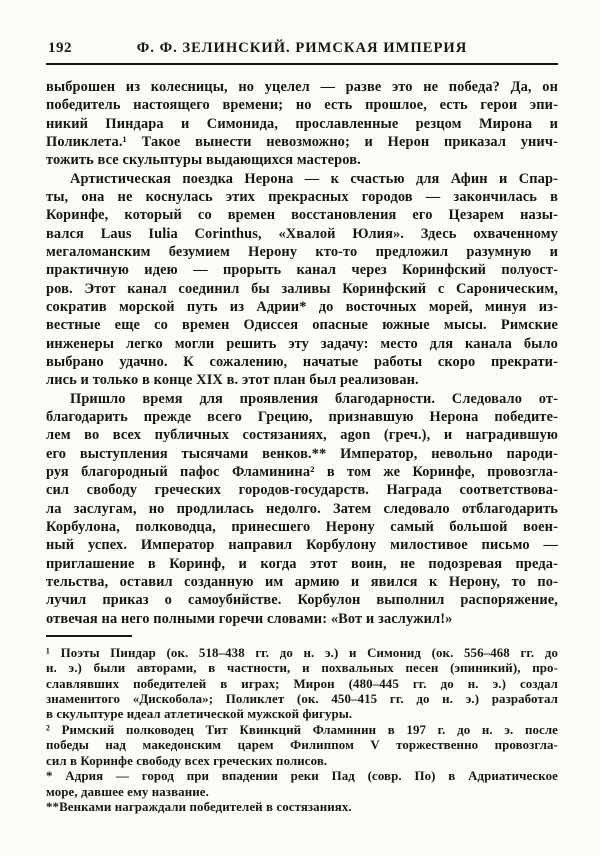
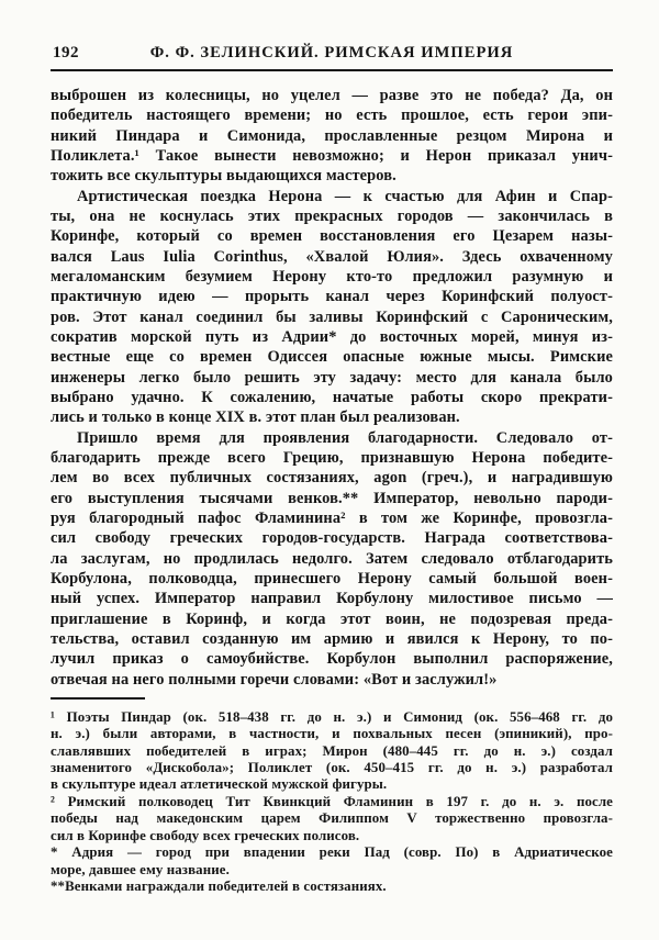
  192
  Ф. Ф. ЗЕЛИНСКИЙ. РИМСКАЯ ИМПЕРИЯ
  выброшен из колесницы, но уцелел — разве это не победа? Да, он
  победитель настоящего времени; но есть прошлое, есть герои эпи-
  никий Пиндара и Симонида, прославленные резцом Мирона и
  Поликлета.¹ Такое вынести невозможно; и Нерон приказал унич-
  тожить все скульптуры выдающихся мастеров.
  Артистическая поездка Нерона — к счастью для Афин и Спар-
  ты, она не коснулась этих прекрасных городов — закончилась в
  Коринфе, который со времен восстановления его Цезарем назы-
  вался Laus Iulia Corinthus, «Хвалой Юлия». Здесь охваченному
  мегаломанским безумием Нерону кто-то предложил разумную и
  практичную идею — прорыть канал через Коринфский полуост-
  ров. Этот канал соединил бы заливы Коринфский с Сароническим,
  сократив морской путь из Адрии* до восточных морей, минуя из-
  вестные еще со времен Одиссея опасные южные мысы. Римские
- инженеры легко могли решить эту задачу: место для канала было
+ инженеры легко было решить эту задачу: место для канала было
  выбрано удачно. К сожалению, начатые работы скоро прекрати-
  лись и только в конце XIX в. этот план был реализован.
  Пришло время для проявления благодарности. Следовало от-
  благодарить прежде всего Грецию, признавшую Нерона победите-
  лем во всех публичных состязаниях, agon (греч.), и наградившую
  его выступления тысячами венков.** Император, невольно пароди-
  руя благородный пафос Фламинина² в том же Коринфе, провозгла-
  сил свободу греческих городов-государств. Награда соответствова-
  ла заслугам, но продлилась недолго. Затем следовало отблагодарить
  Корбулона, полководца, принесшего Нерону самый большой воен-
  ный успех. Император направил Корбулону милостивое письмо —
  приглашение в Коринф, и когда этот воин, не подозревая преда-
  тельства, оставил созданную им армию и явился к Нерону, то по-
  лучил приказ о самоубийстве. Корбулон выполнил распоряжение,
  отвечая на него полными горечи словами: «Вот и заслужил!»
  ¹ Поэты Пиндар (ок. 518–438 гг. до н. э.) и Симонид (ок. 556–468 гг. до
  н. э.) были авторами, в частности, и похвальных песен (эпиникий), про-
  славлявших победителей в играх; Мирон (480–445 гг. до н. э.) создал
  знаменитого «Дискобола»; Поликлет (ок. 450–415 гг. до н. э.) разработал
  в скульптуре идеал атлетической мужской фигуры.
  ² Римский полководец Тит Квинкций Фламинин в 197 г. до н. э. после
  победы над македонским царем Филиппом V торжественно провозгла-
  сил в Коринфе свободу всех греческих полисов.
  * Адрия — город при впадении реки Пад (совр. По) в Адриатическое
  море, давшее ему название.
  **Венками награждали победителей в состязаниях.
